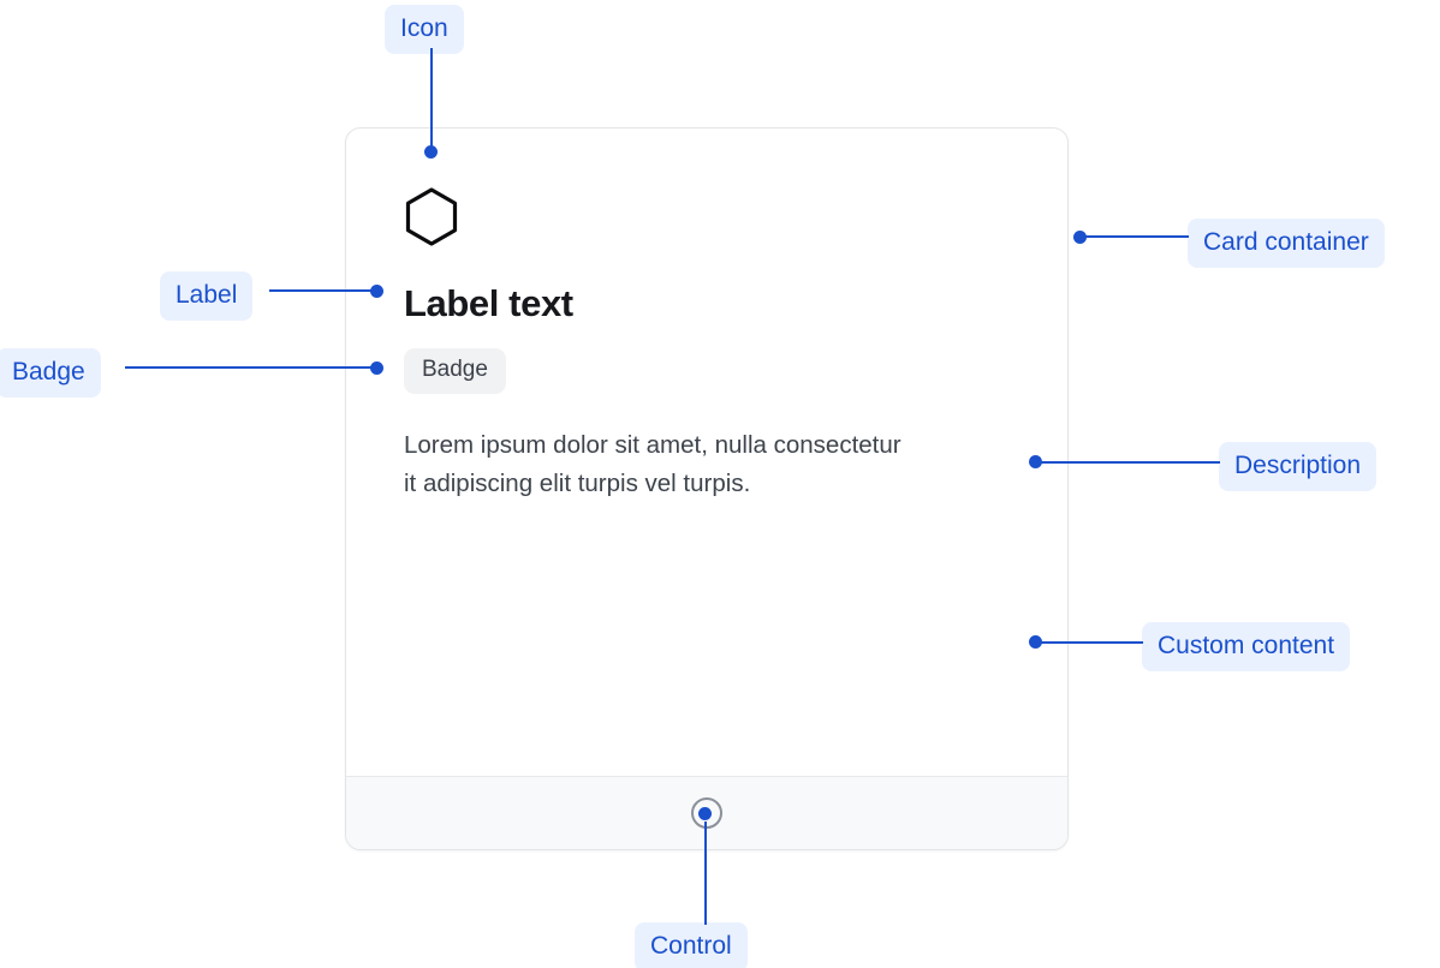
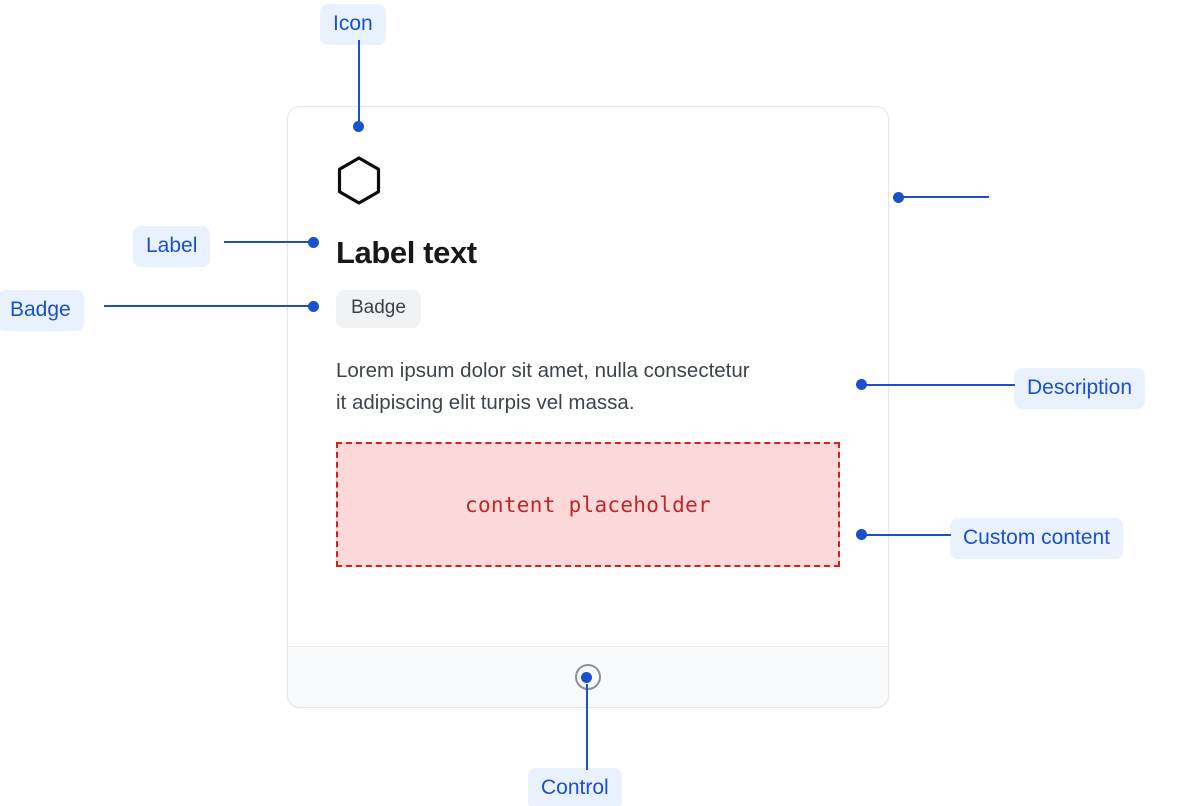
  Label text
  Badge
- Lorem ipsum dolor sit amet, nulla consectetur it adipiscing elit turpis vel turpis.
+ Lorem ipsum dolor sit amet, nulla consectetur it adipiscing elit turpis vel massa.
+ content placeholder
  Icon
- Card container
  Description
  Custom content
  Label
  Badge
  Control
